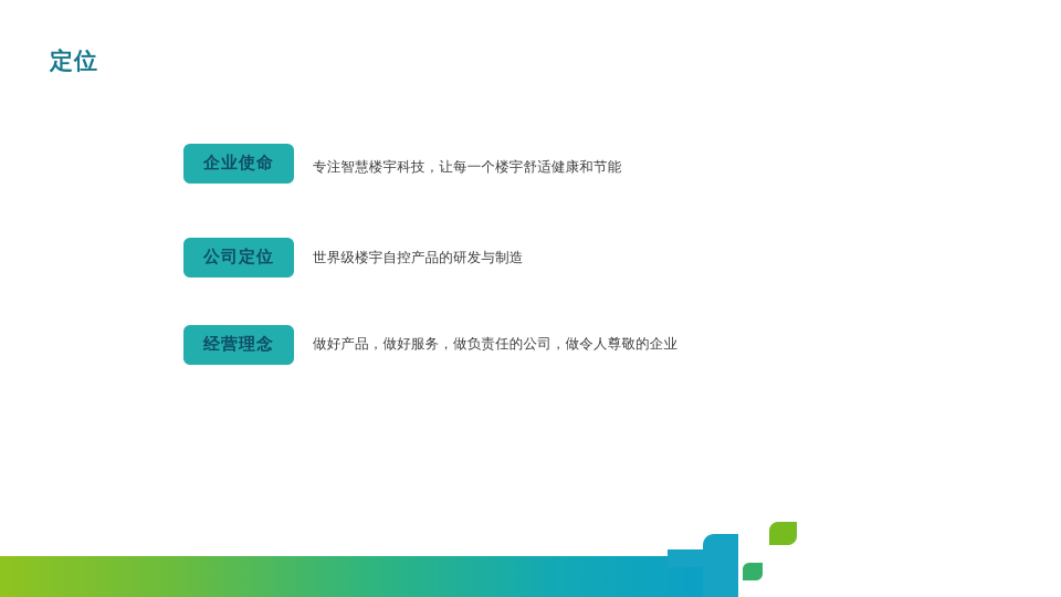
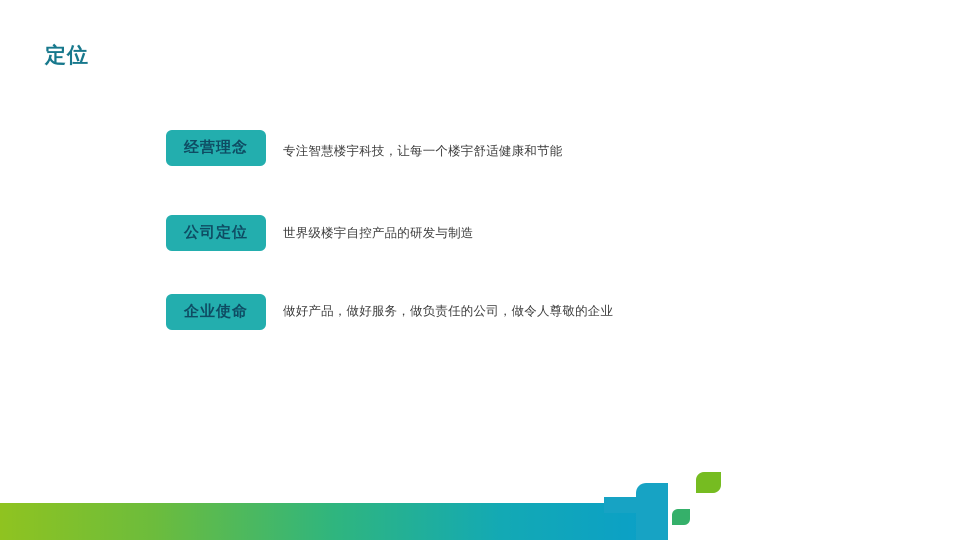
  定位
- 企业使命
+ 经营理念
  专注智慧楼宇科技，让每一个楼宇舒适健康和节能
  公司定位
  世界级楼宇自控产品的研发与制造
- 经营理念
+ 企业使命
  做好产品，做好服务，做负责任的公司，做令人尊敬的企业
